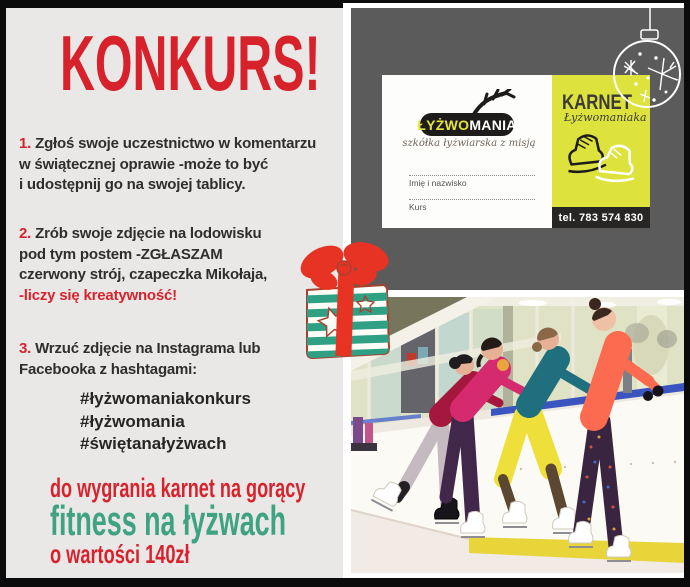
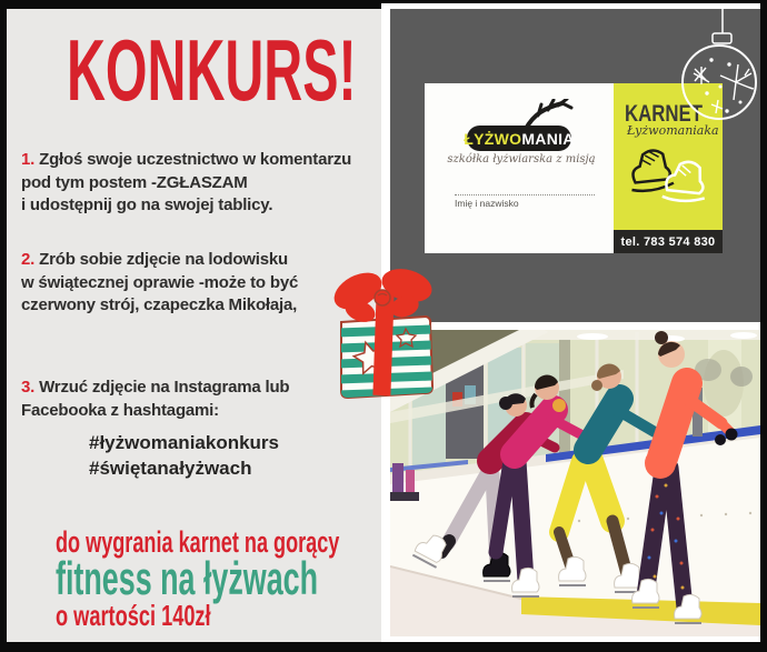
  KONKURS!
  1. Zgłoś swoje uczestnictwo w komentarzu
- w świątecznej oprawie -może to być
+ pod tym postem -ZGŁASZAM
  i udostępnij go na swojej tablicy.
- 2. Zrób swoje zdjęcie na lodowisku
+ 2. Zrób sobie zdjęcie na lodowisku
- pod tym postem -ZGŁASZAM
+ w świątecznej oprawie -może to być
  czerwony strój, czapeczka Mikołaja,
- -liczy się kreatywność!
  3. Wrzuć zdjęcie na Instagrama lub
  Facebooka z hashtagami:
  #łyżwomaniakonkurs
- #łyżwomania
  #świętanałyżwach
  do wygrania karnet na gorący
  fitness na łyżwach
  o wartości 140zł
  ŁYŻWO
  MANIA
  szkółka łyżwiarska z misją
  Imię i nazwisko
- Kurs
  KARNET
  Łyżwomaniaka
  tel. 783 574 830
